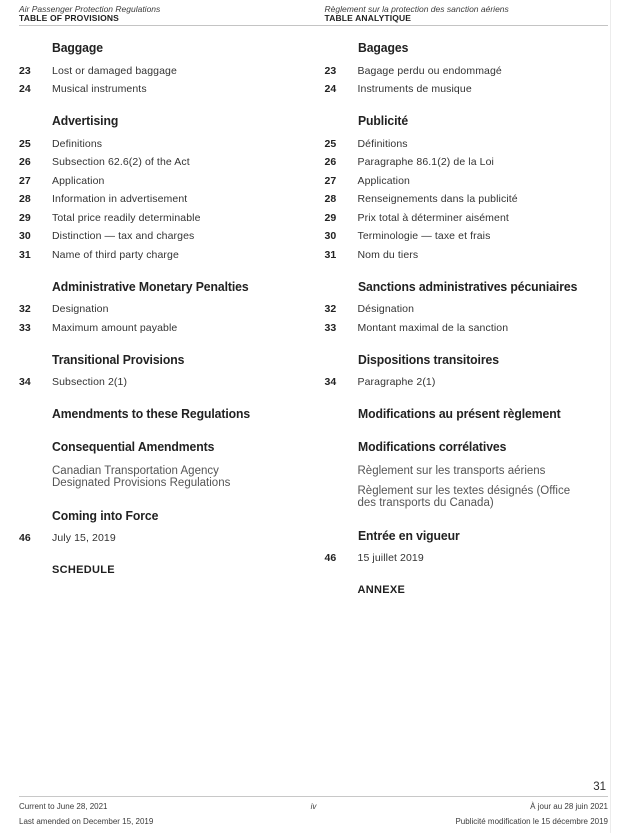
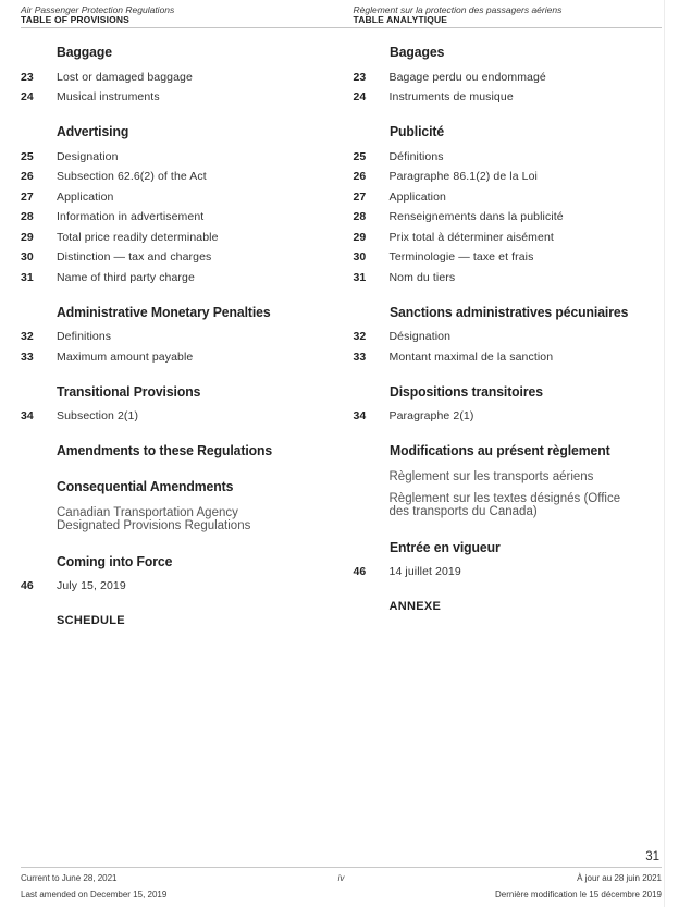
  Air Passenger Protection Regulations
  TABLE OF PROVISIONS
- Règlement sur la protection des sanction aériens
+ Règlement sur la protection des passagers aériens
  TABLE ANALYTIQUE
  Baggage
  23
  Lost or damaged baggage
  24
  Musical instruments
  Advertising
  25
- Definitions
+ Designation
  26
  Subsection 62.6(2) of the Act
  27
  Application
  28
  Information in advertisement
  29
  Total price readily determinable
  30
  Distinction — tax and charges
  31
  Name of third party charge
  Administrative Monetary Penalties
  32
- Designation
+ Definitions
  33
  Maximum amount payable
  Transitional Provisions
  34
  Subsection 2(1)
  Amendments to these Regulations
  Consequential Amendments
  Canadian Transportation Agency
  Designated Provisions Regulations
  Coming into Force
  46
  July 15, 2019
  SCHEDULE
  Bagages
  23
  Bagage perdu ou endommagé
  24
  Instruments de musique
  Publicité
  25
  Définitions
  26
  Paragraphe 86.1(2) de la Loi
  27
  Application
  28
  Renseignements dans la publicité
  29
  Prix total à déterminer aisément
  30
  Terminologie — taxe et frais
  31
  Nom du tiers
  Sanctions administratives pécuniaires
  32
  Désignation
  33
  Montant maximal de la sanction
  Dispositions transitoires
  34
  Paragraphe 2(1)
  Modifications au présent règlement
- Modifications corrélatives
  Règlement sur les transports aériens
  Règlement sur les textes désignés (Office
  des transports du Canada)
  Entrée en vigueur
  46
- 15 juillet 2019
+ 14 juillet 2019
  ANNEXE
  31
  Current to June 28, 2021
  iv
  À jour au 28 juin 2021
  Last amended on December 15, 2019
- Publicité modification le 15 décembre 2019
+ Dernière modification le 15 décembre 2019
